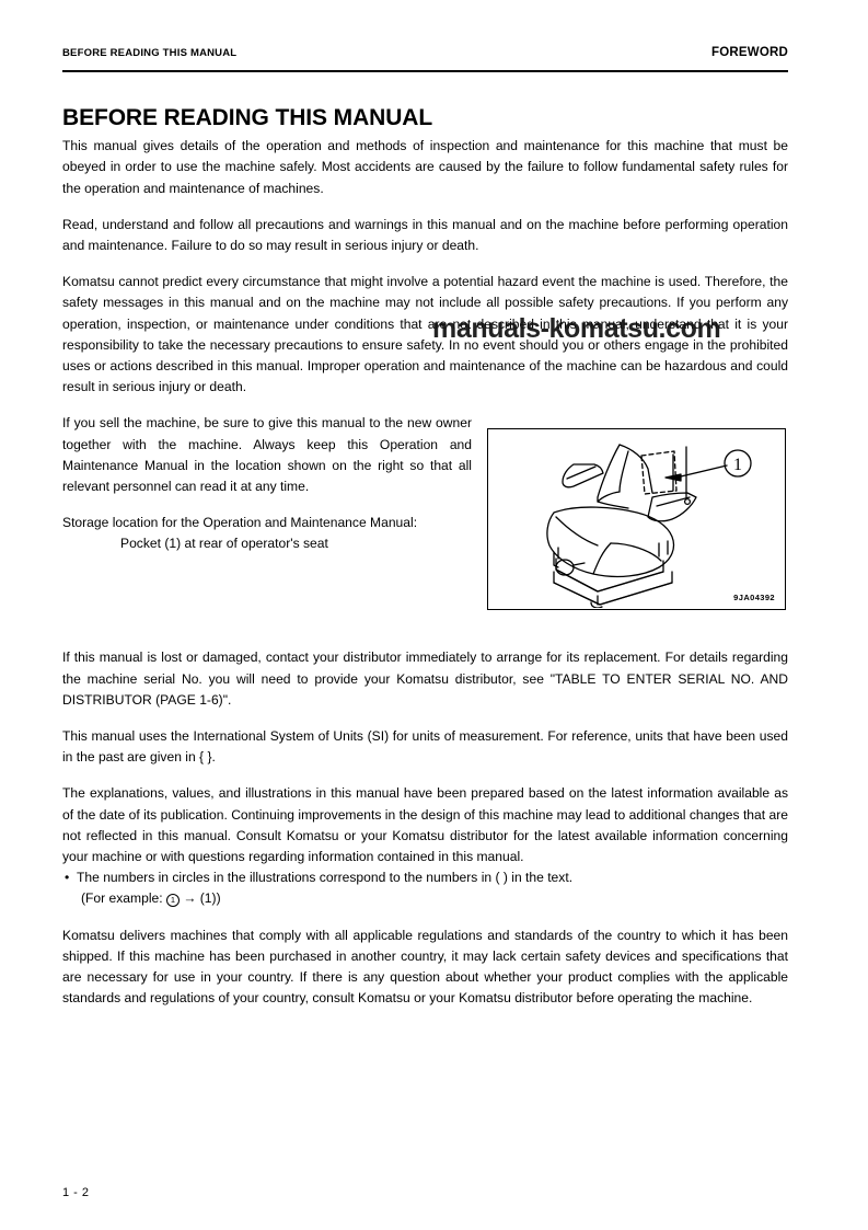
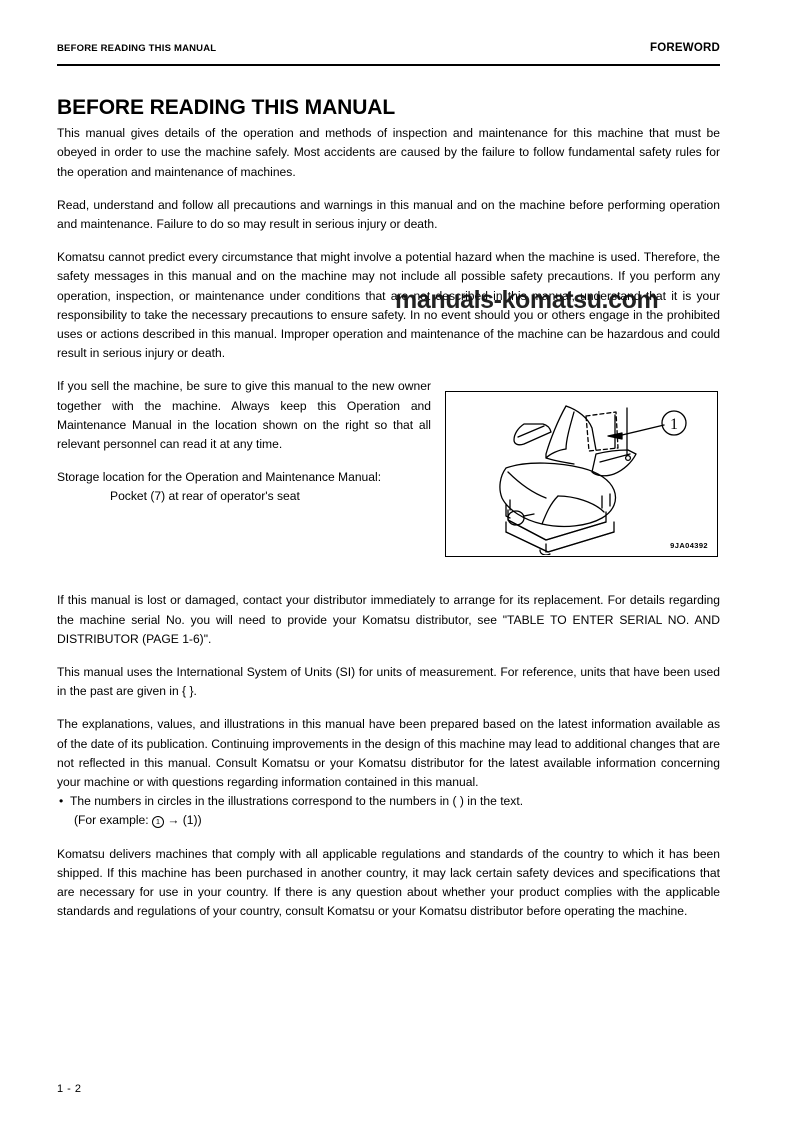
  BEFORE READING THIS MANUAL
  FOREWORD
  BEFORE READING THIS MANUAL
  This manual gives details of the operation and methods of inspection and maintenance for this machine that must be obeyed in order to use the machine safely. Most accidents are caused by the failure to follow fundamental safety rules for the operation and maintenance of machines.
  Read, understand and follow all precautions and warnings in this manual and on the machine before performing operation and maintenance. Failure to do so may result in serious injury or death.
- Komatsu cannot predict every circumstance that might involve a potential hazard event the machine is used. Therefore, the safety messages in this manual and on the machine may not include all possible safety precautions. If you perform any operation, inspection, or maintenance under conditions that are not described in this manual, understand that it is your responsibility to take the necessary precautions to ensure safety. In no event should you or others engage in the prohibited uses or actions described in this manual. Improper operation and maintenance of the machine can be hazardous and could result in serious injury or death.
+ Komatsu cannot predict every circumstance that might involve a potential hazard when the machine is used. Therefore, the safety messages in this manual and on the machine may not include all possible safety precautions. If you perform any operation, inspection, or maintenance under conditions that are not described in this manual, understand that it is your responsibility to take the necessary precautions to ensure safety. In no event should you or others engage in the prohibited uses or actions described in this manual. Improper operation and maintenance of the machine can be hazardous and could result in serious injury or death.
  1
  9JA04392
  If you sell the machine, be sure to give this manual to the new owner together with the machine. Always keep this Operation and Maintenance Manual in the location shown on the right so that all relevant personnel can read it at any time.
  Storage location for the Operation and Maintenance Manual:
- Pocket (1) at rear of operator's seat
+ Pocket (7) at rear of operator's seat
  If this manual is lost or damaged, contact your distributor immediately to arrange for its replacement. For details regarding the machine serial No. you will need to provide your Komatsu distributor, see "TABLE TO ENTER SERIAL NO. AND DISTRIBUTOR (PAGE 1-6)".
  This manual uses the International System of Units (SI) for units of measurement. For reference, units that have been used in the past are given in { }.
  The explanations, values, and illustrations in this manual have been prepared based on the latest information available as of the date of its publication. Continuing improvements in the design of this machine may lead to additional changes that are not reflected in this manual. Consult Komatsu or your Komatsu distributor for the latest available information concerning your machine or with questions regarding information contained in this manual.
  •
  The numbers in circles in the illustrations correspond to the numbers in ( ) in the text.
  (For example: 1 → (1))
  Komatsu delivers machines that comply with all applicable regulations and standards of the country to which it has been shipped. If this machine has been purchased in another country, it may lack certain safety devices and specifications that are necessary for use in your country. If there is any question about whether your product complies with the applicable standards and regulations of your country, consult Komatsu or your Komatsu distributor before operating the machine.
  manuals-komatsu.com
  1 - 2
